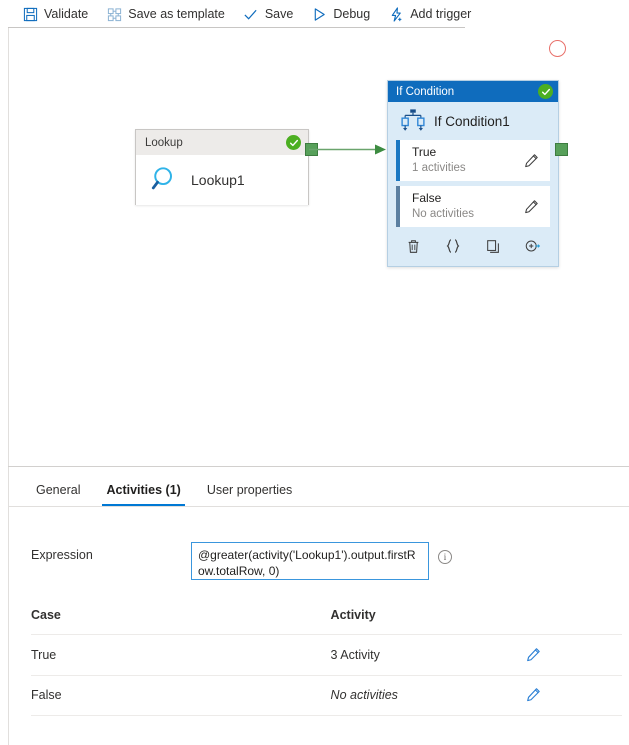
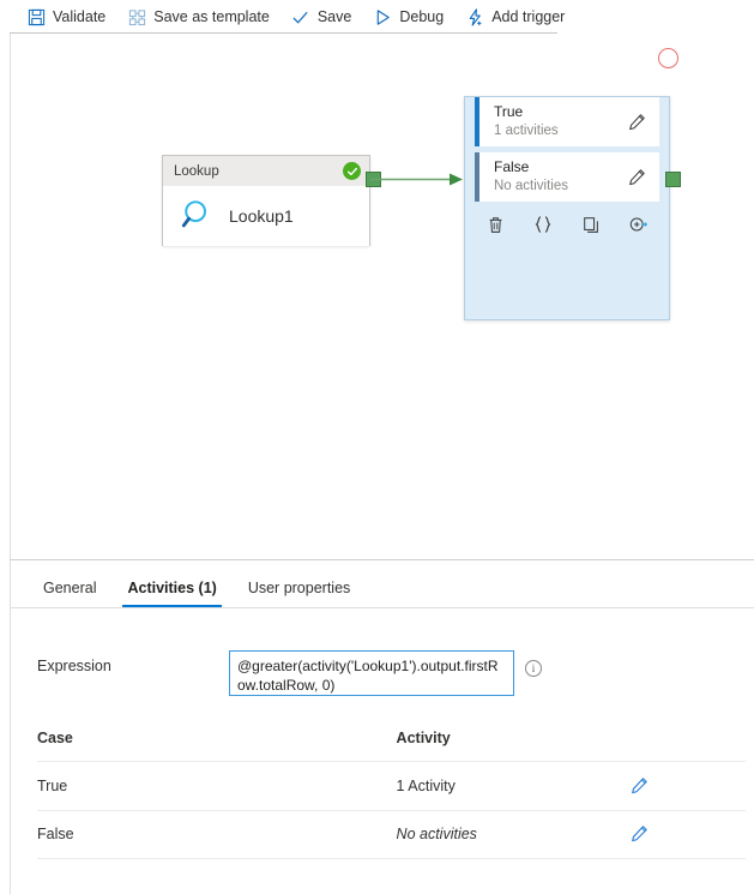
  Validate
  Save as template
  Save
  Debug
  Add trigger
  Lookup
  Lookup1
- If Condition
- If Condition1
  True
  1 activities
  False
  No activities
  General
  Activities (1)
  User properties
  Expression
  i
  Case	Activity
- True	3 Activity
+ True	1 Activity
  False	No activities
